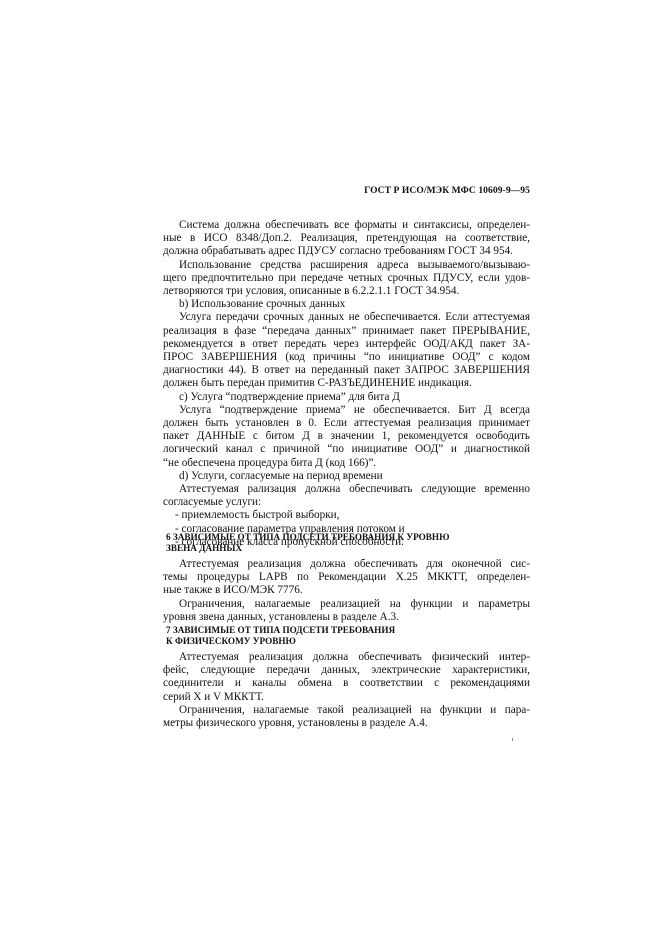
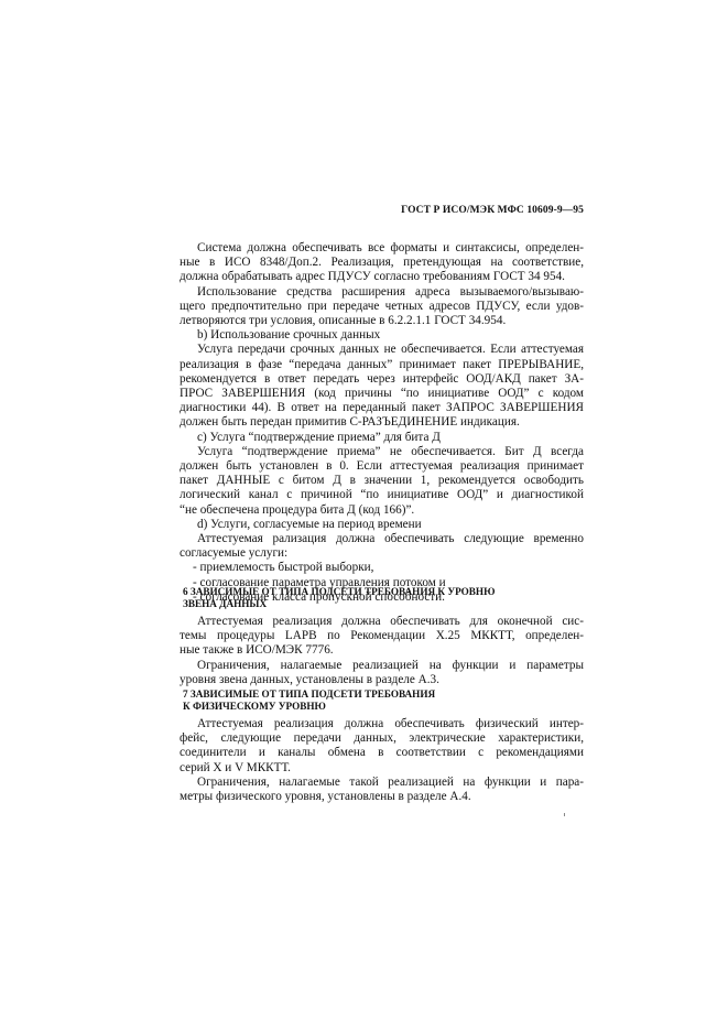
  ГОСТ Р ИСО/МЭК МФС 10609-9—95
  Система должна обеспечивать все форматы и синтаксисы, определен-
  ные в ИСО 8348/Доп.2. Реализация, претендующая на соответствие,
  должна обрабатывать адрес ПДУСУ согласно требованиям ГОСТ 34 954.
  Использование средства расширения адреса вызываемого/вызываю-
- щего предпочтительно при передаче четных срочных ПДУСУ, если удов-
+ щего предпочтительно при передаче четных адресов ПДУСУ, если удов-
  летворяются три условия, описанные в 6.2.2.1.1 ГОСТ 34.954.
  b) Использование срочных данных
  Услуга передачи срочных данных не обеспечивается. Если аттестуемая
  реализация в фазе “передача данных” принимает пакет ПРЕРЫВАНИЕ,
  рекомендуется в ответ передать через интерфейс ООД/АКД пакет ЗА-
  ПРОС ЗАВЕРШЕНИЯ (код причины “по инициативе ООД” с кодом
  диагностики 44). В ответ на переданный пакет ЗАПРОС ЗАВЕРШЕНИЯ
  должен быть передан примитив С-РАЗЪЕДИНЕНИЕ индикация.
  c) Услуга “подтверждение приема” для бита Д
  Услуга “подтверждение приема” не обеспечивается. Бит Д всегда
  должен быть установлен в 0. Если аттестуемая реализация принимает
  пакет ДАННЫЕ с битом Д в значении 1, рекомендуется освободить
  логический канал с причиной “по инициативе ООД” и диагностикой
  “не обеспечена процедура бита Д (код 166)”.
  d) Услуги, согласуемые на период времени
  Аттестуемая рализация должна обеспечивать следующие временно
  согласуемые услуги:
  - приемлемость быстрой выборки,
  - согласование параметра управления потоком и
  - согласование класса пропускной способности.
  6 ЗАВИСИМЫЕ ОТ ТИПА ПОДСЕТИ ТРЕБОВАНИЯ К УРОВНЮ
  ЗВЕНА ДАННЫХ
  Аттестуемая реализация должна обеспечивать для оконечной сис-
  темы процедуры LAPB по Рекомендации X.25 МККТТ, определен-
  ные также в ИСО/МЭК 7776.
  Ограничения, налагаемые реализацией на функции и параметры
  уровня звена данных, установлены в разделе А.3.
  7 ЗАВИСИМЫЕ ОТ ТИПА ПОДСЕТИ ТРЕБОВАНИЯ
  К ФИЗИЧЕСКОМУ УРОВНЮ
  Аттестуемая реализация должна обеспечивать физический интер-
  фейс, следующие передачи данных, электрические характеристики,
  соединители и каналы обмена в соответствии с рекомендациями
  серий X и V МККТТ.
  Ограничения, налагаемые такой реализацией на функции и пара-
  метры физического уровня, установлены в разделе А.4.
